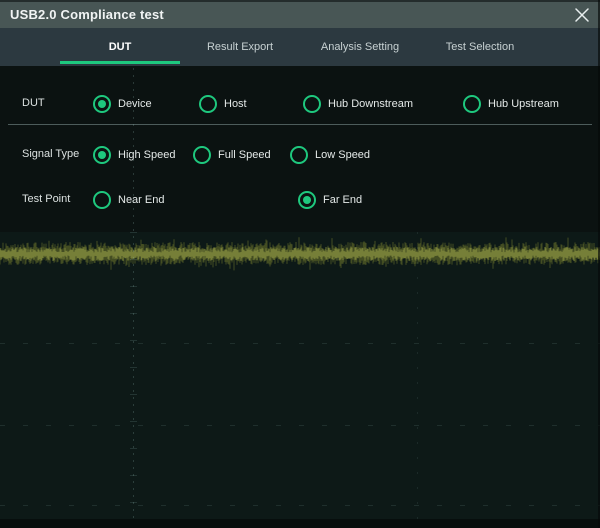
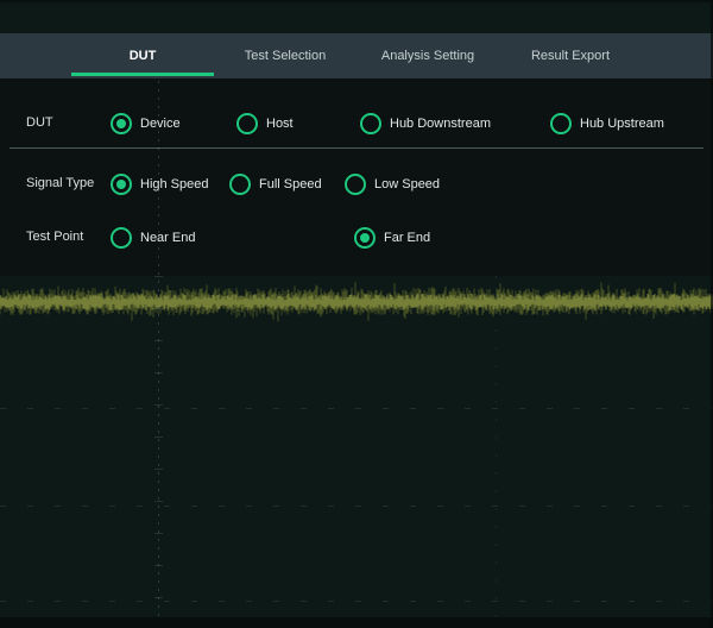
- USB2.0 Compliance test
  DUT
- Result Export
+ Test Selection
  Analysis Setting
- Test Selection
+ Result Export
  DUT
  Device
  Host
  Hub Downstream
  Hub Upstream
  Signal Type
  High Speed
  Full Speed
  Low Speed
  Test Point
  Near End
  Far End
